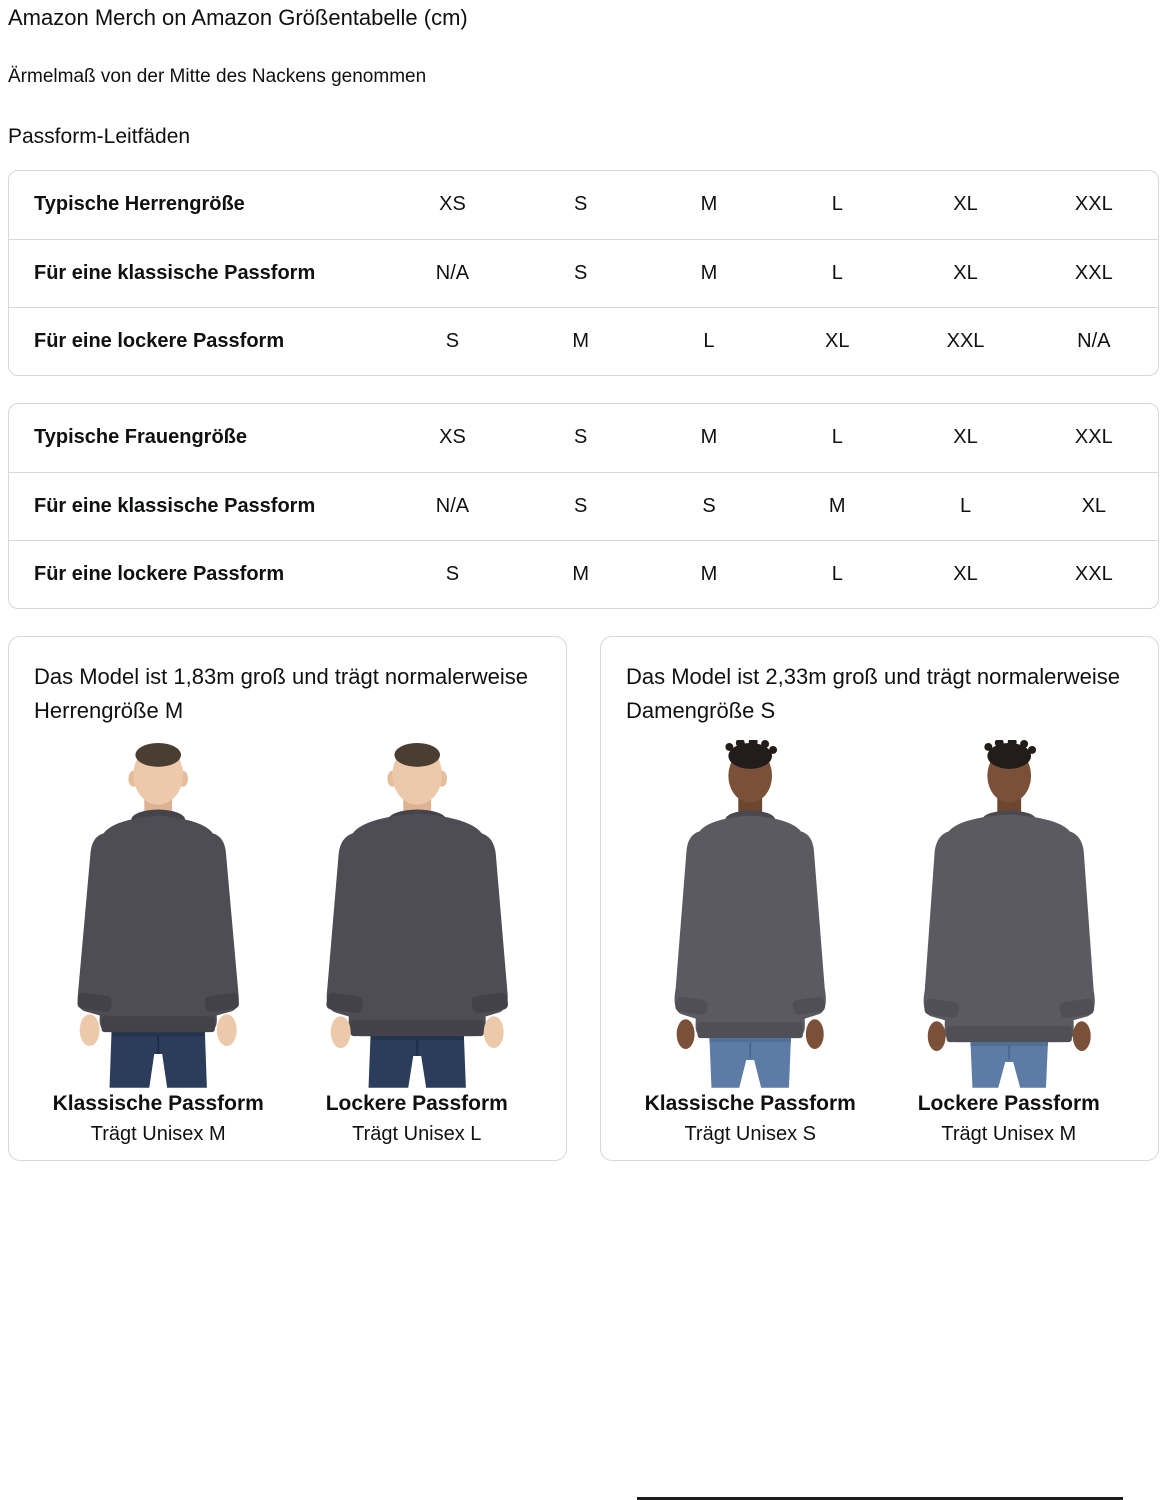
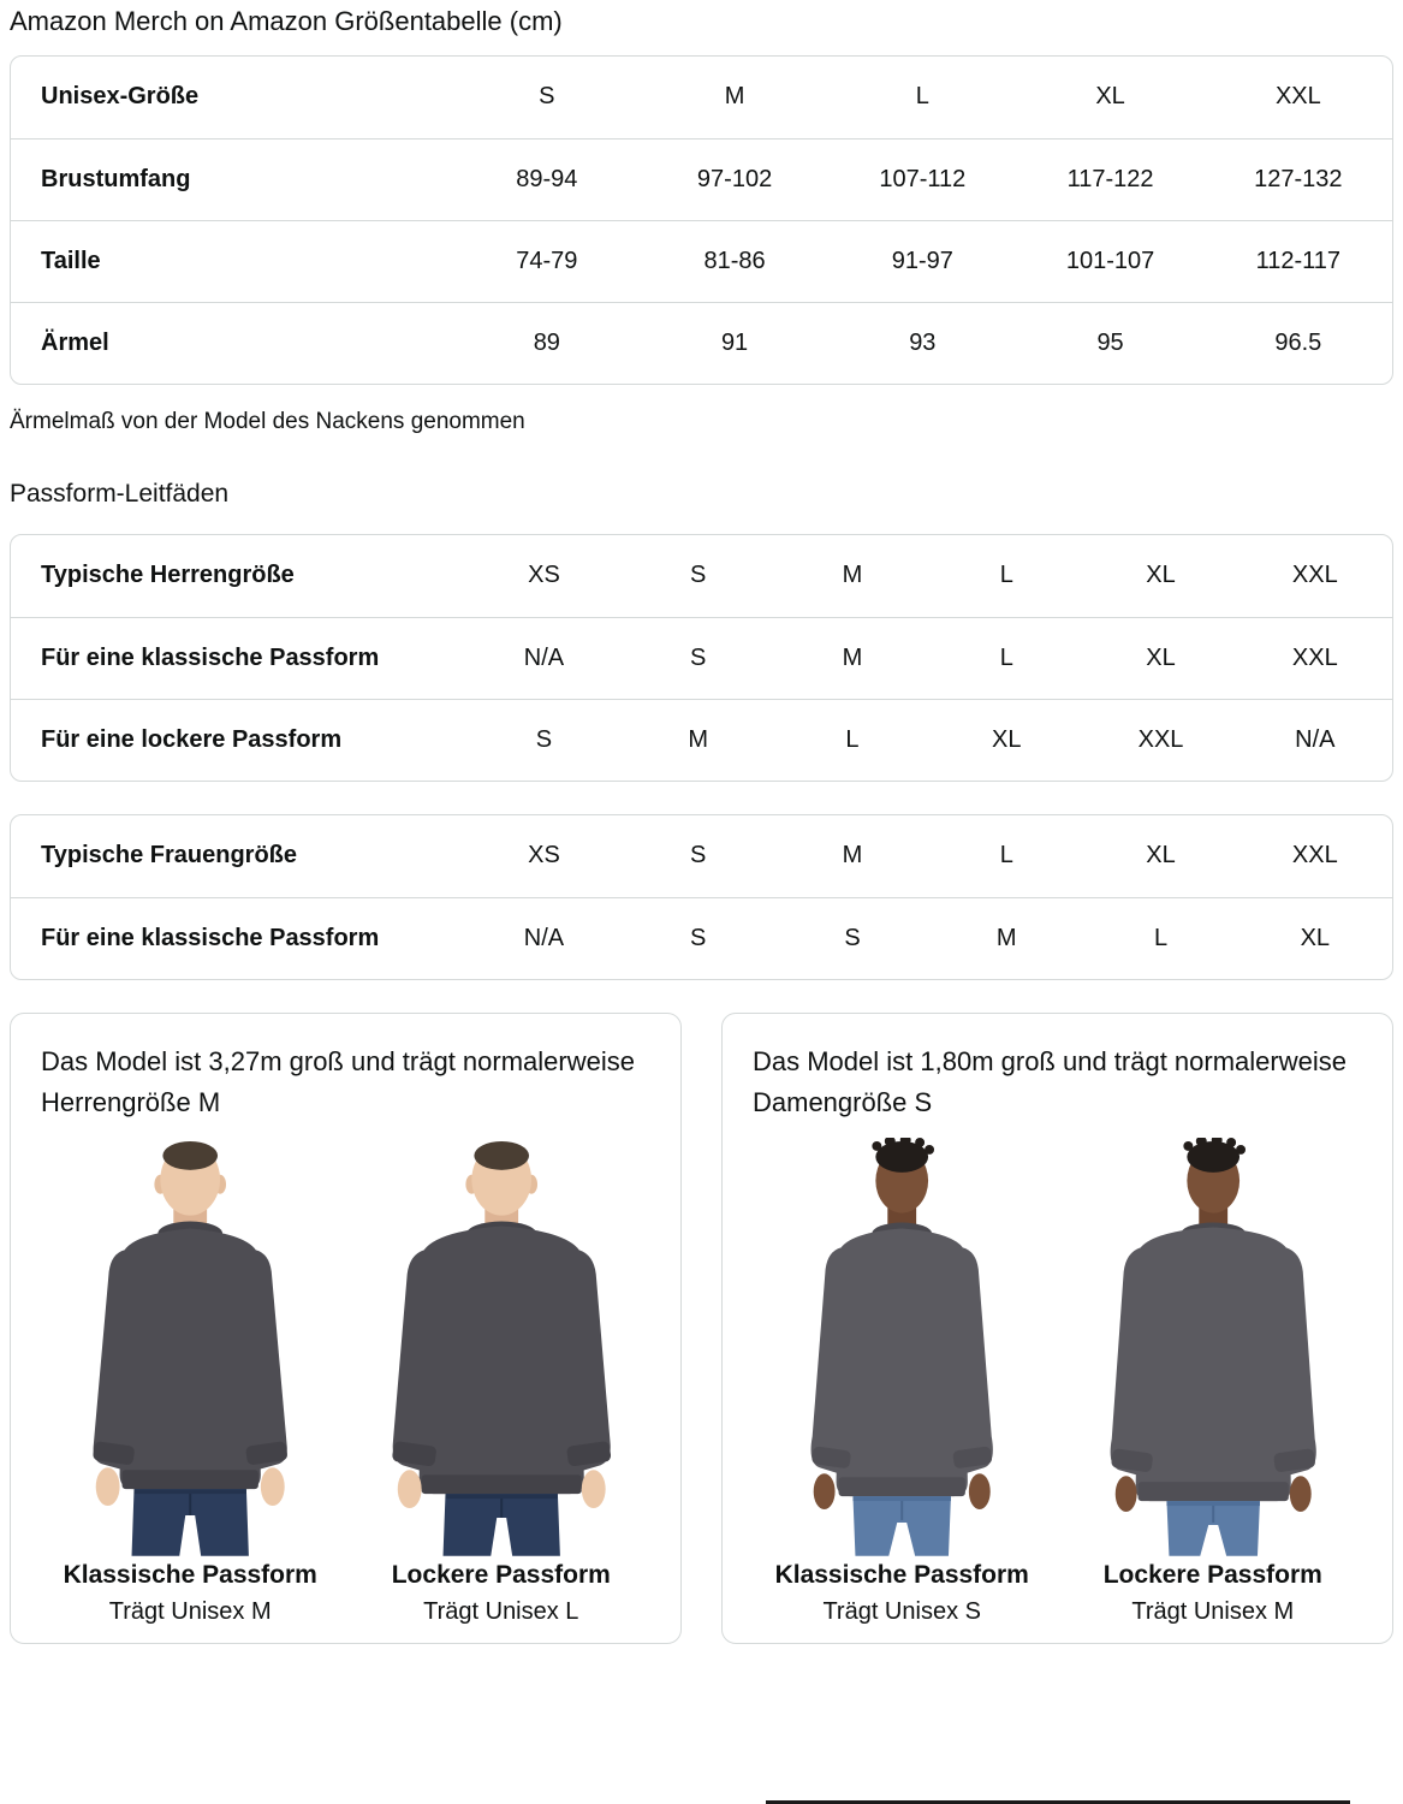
  Amazon Merch on Amazon Größentabelle (cm)
+ Unisex-Größe	S	M	L	XL	XXL
+ Brustumfang	89-94	97-102	107-112	117-122	127-132
+ Taille	74-79	81-86	91-97	101-107	112-117
+ Ärmel	89	91	93	95	96.5
- Ärmelmaß von der Mitte des Nackens genommen
+ Ärmelmaß von der Model des Nackens genommen
  Passform-Leitfäden
  Typische Herrengröße	XS	S	M	L	XL	XXL
  Für eine klassische Passform	N/A	S	M	L	XL	XXL
  Für eine lockere Passform	S	M	L	XL	XXL	N/A
  Typische Frauengröße	XS	S	M	L	XL	XXL
  Für eine klassische Passform	N/A	S	S	M	L	XL
- Für eine lockere Passform	S	M	M	L	XL	XXL
- Das Model ist 1,83m groß und trägt normalerweise Herrengröße M
+ Das Model ist 3,27m groß und trägt normalerweise Herrengröße M
  Klassische Passform
  Trägt Unisex M
  Lockere Passform
  Trägt Unisex L
- Das Model ist 2,33m groß und trägt normalerweise Damengröße S
+ Das Model ist 1,80m groß und trägt normalerweise Damengröße S
  Klassische Passform
  Trägt Unisex S
  Lockere Passform
  Trägt Unisex M
